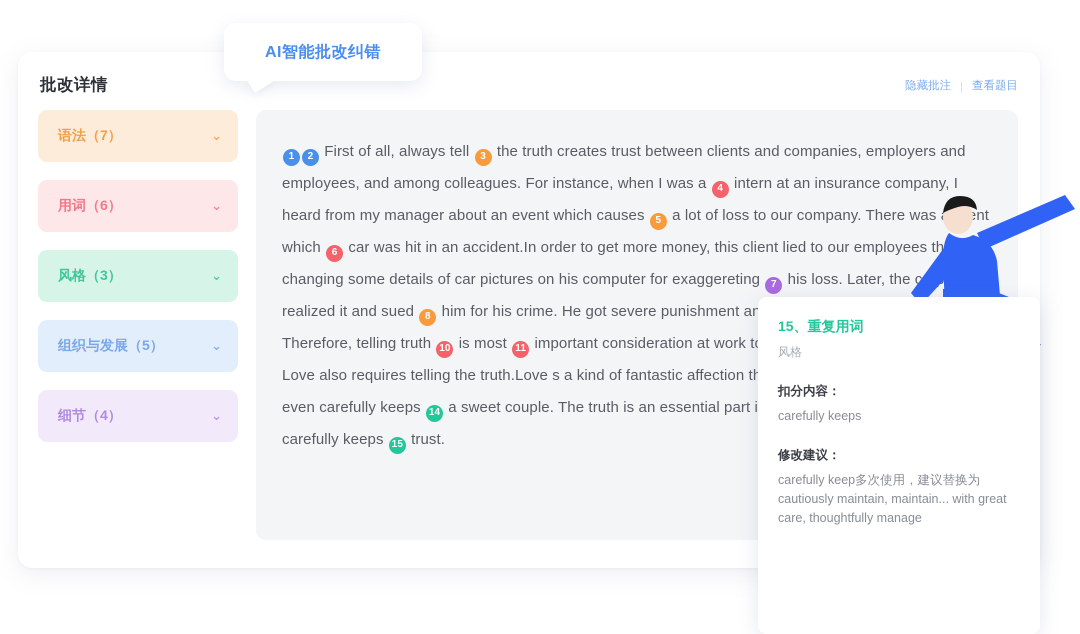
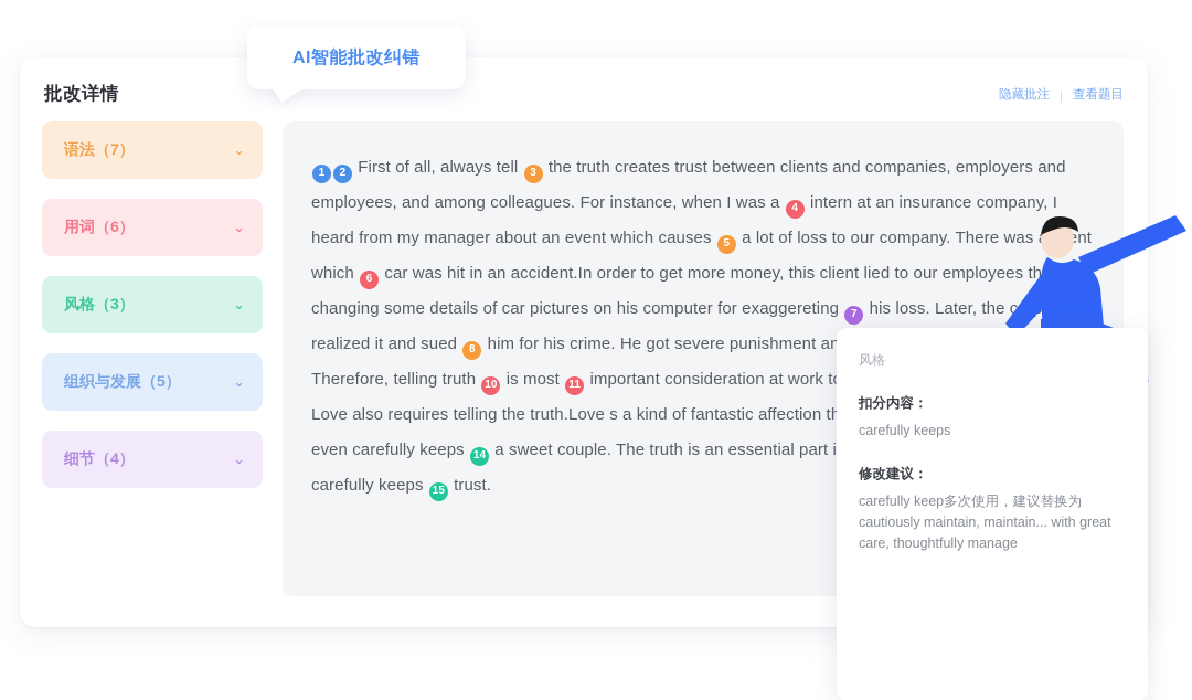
  批改详情
  隐藏批注
  |
  查看题目
  语法（7）
  ⌄
  用词（6）
  ⌄
  风格（3）
  ⌄
  组织与发展（5）
  ⌄
  细节（4）
  ⌄
  1 2 First of all, always tell 3 the truth creates trust between clients and companies, employers and employees, and among colleagues. For instance, when I was a 4 intern at an insurance company, I heard from my manager about an event which causes 5 a lot of loss to our company. There wasnt which 6 car was hit in an accident.In order to get more money, this client lied to our employees th changing some details of car pictures on his computer for exaggereting 7 his loss. Later, the c realized it and sued 8 him for his crime. He got severe punishment an Therefore, telling truth 10 is most 11 important consideration at work t
  Love also requires telling the truth.Love s a kind of fantastic affection t even carefully keeps 14 a sweet couple. The truth is an essential part i carefully keeps 15 trust.
  AI智能批改纠错
- 15、重复用词
  风格
  扣分内容：
  carefully keeps
  修改建议：
  carefully keep多次使用，建议替换为 cautiously maintain, maintain... with great care, thoughtfully manage
